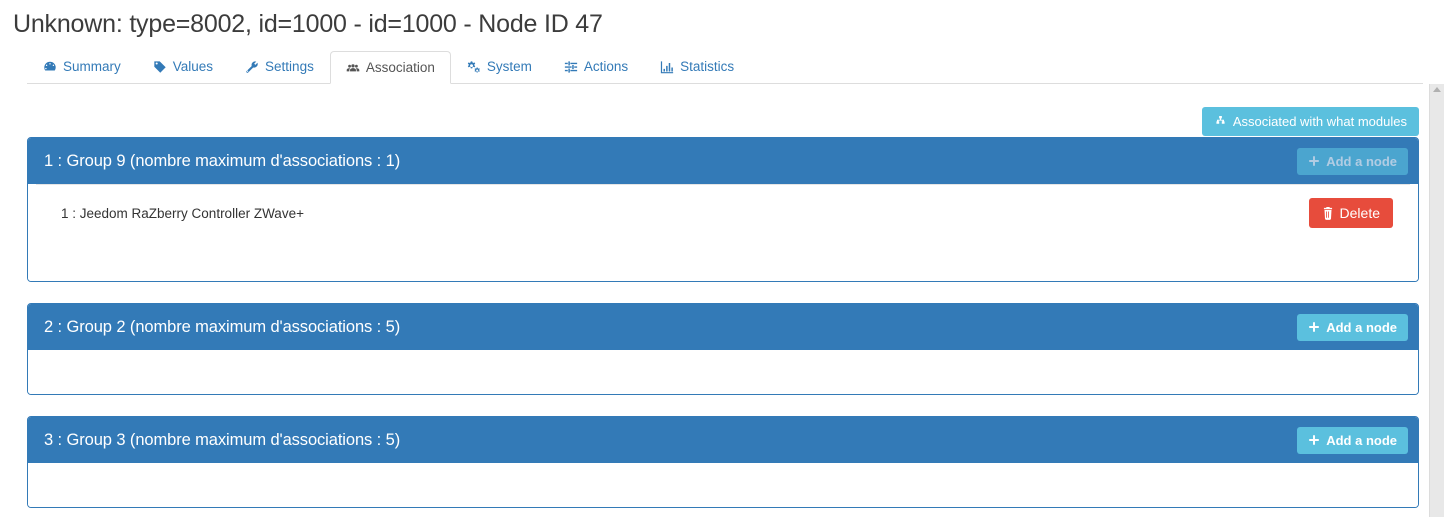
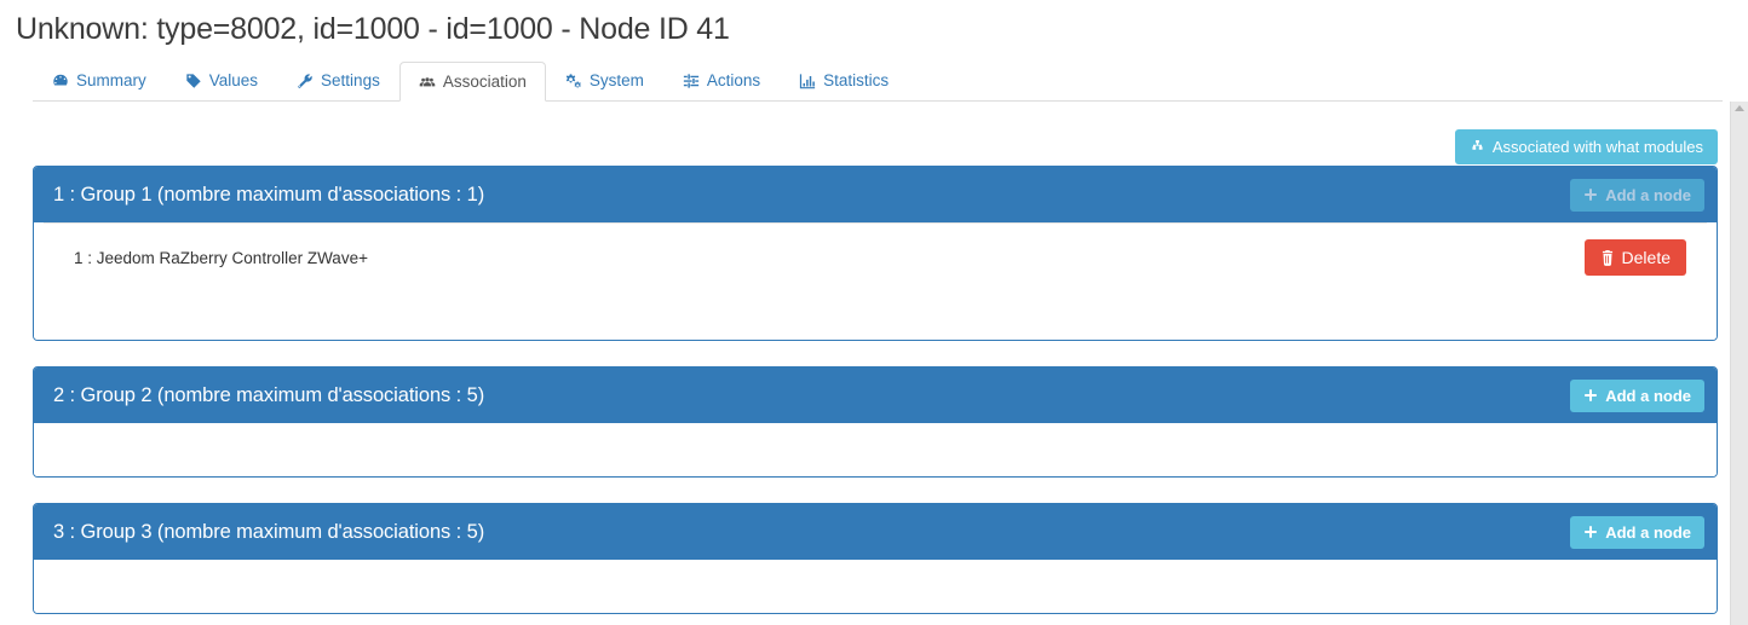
- Unknown: type=8002, id=1000 - id=1000 - Node ID 47
+ Unknown: type=8002, id=1000 - id=1000 - Node ID 41
  Summary
  Values
  Settings
  Association
  System
  Actions
  Statistics
  Associated with what modules
- 1 : Group 9 (nombre maximum d'associations : 1)
+ 1 : Group 1 (nombre maximum d'associations : 1)
  Add a node
  1 : Jeedom RaZberry Controller ZWave+
  Delete
  2 : Group 2 (nombre maximum d'associations : 5)
  Add a node
  3 : Group 3 (nombre maximum d'associations : 5)
  Add a node
